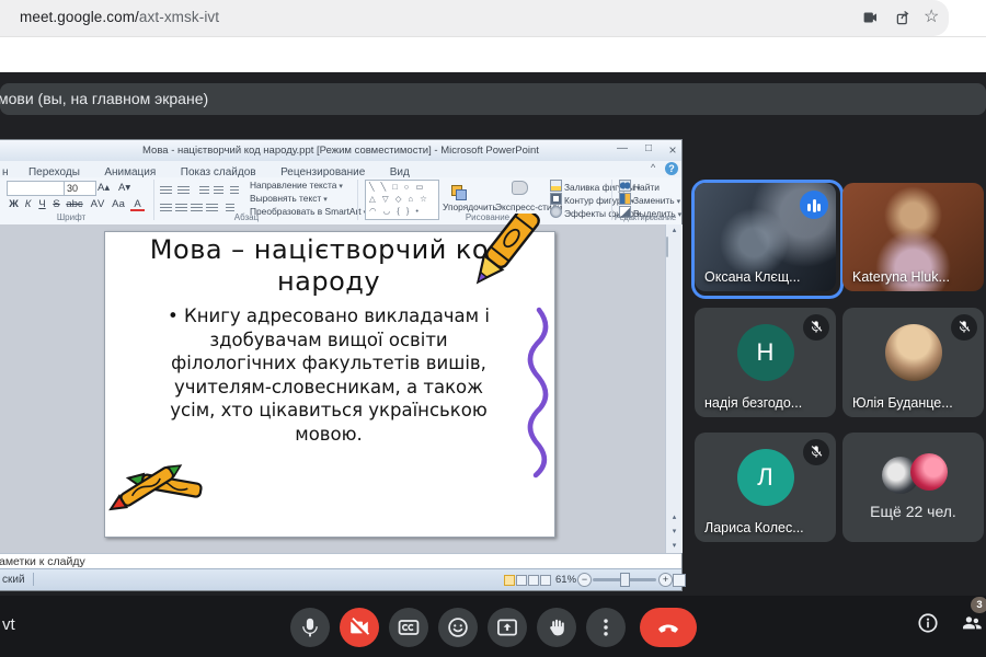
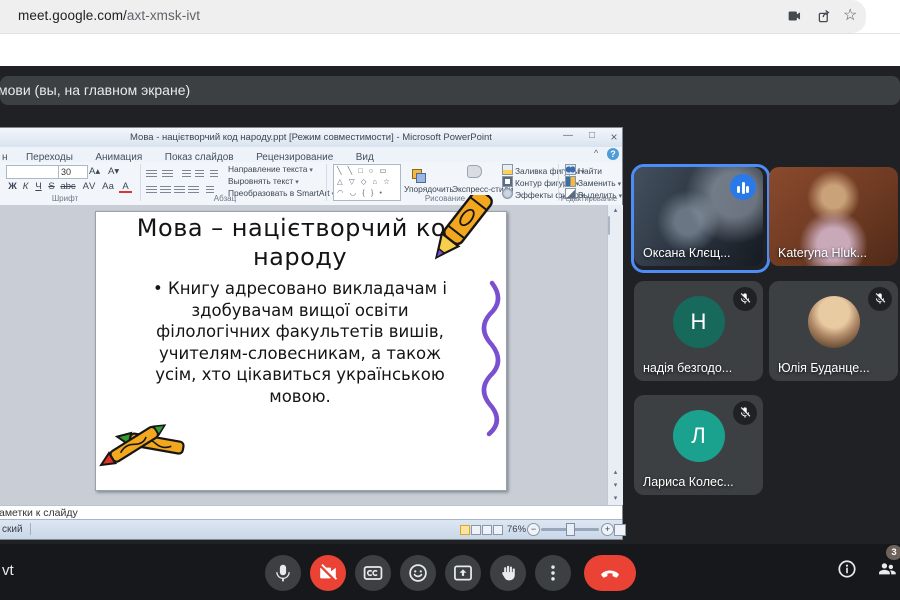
  meet.google.com/axt-xmsk-ivt
  ☆
  мови (вы, на главном экране)
  Мова - націєтворчий код народу.ppt [Режим совместимости] - Microsoft PowerPoint
  —
  □
  ×
  н Переходы Анимация Показ слайдов Рецензирование Вид
  ^
  ?
  30
  А▴
  А▾
  Ж
  К
  Ч
  S
  abc
  АV
  Аа
  А
  Шрифт
  Направление текста
  Выровнять текст
  Преобразовать в SmartAt
  Абзац
  ╲ ╲ □ ○ ▭
  △ ▽ ◇ ⌂ ☆
  ◠ ◡ { } •
  Упорядочить
  Экспресс-сти
  Рисование
  Найти
  Заменить
  Выделить
  Редактирование
  Мова – націєтворчий ко
  народу
  • Книгу адресовано викладачам і
  здобувачам вищої освіти
  філологічних факультетів вишів,
  учителям-словесникам, а також
  усім, хто цікавиться українською
  мовою.
  аметки к слайду
  ский
- 61%
+ 76%
  −
  +
  Оксана Клєщ...
  Kateryna Hluk...
  Н
  надія безгодо...
  Юлія Буданце...
  Л
  Лариса Колес...
- Ещё 22 чел.
  vt
  3
